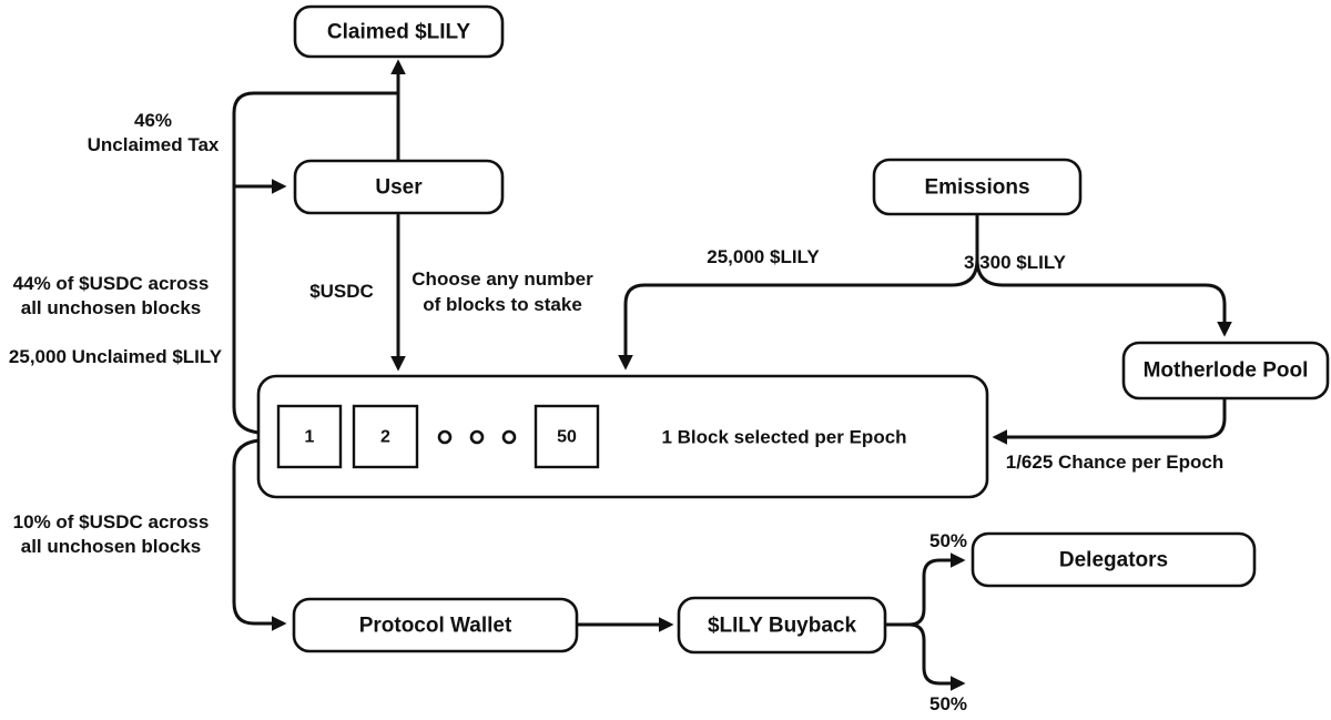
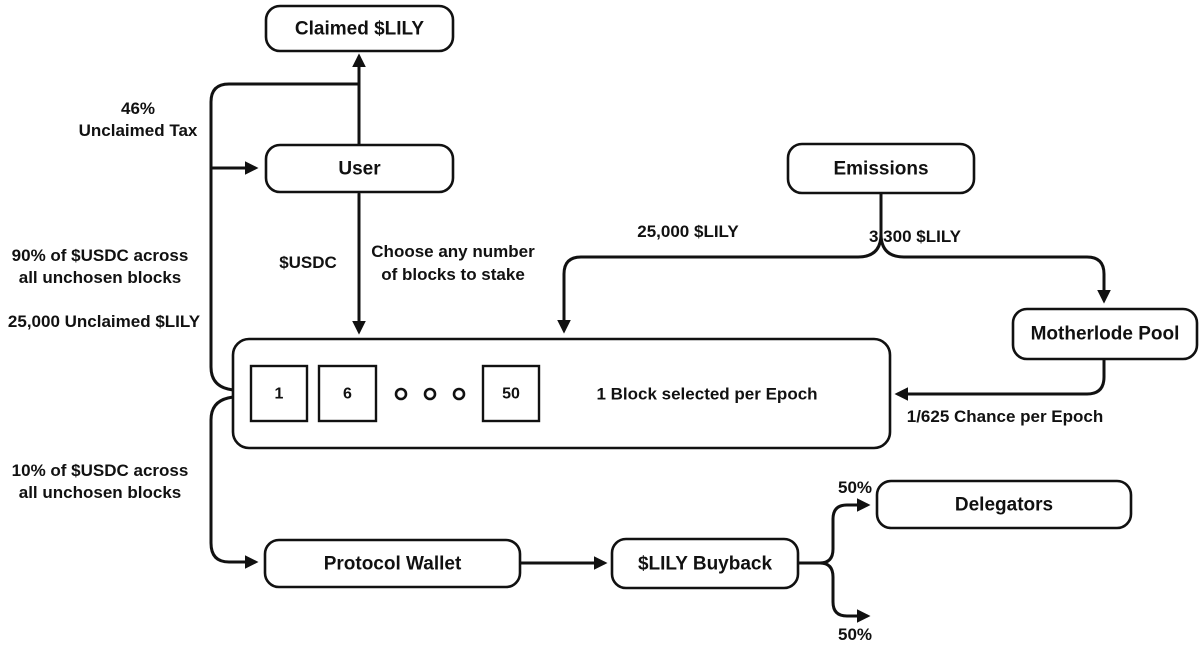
  Claimed $LILY
  User
  Emissions
  Motherlode Pool
  1
- 2
+ 6
  50
  1 Block selected per Epoch
  Protocol Wallet
  $LILY Buyback
  Delegators
  46%
  Unclaimed Tax
- 44% of $USDC across
+ 90% of $USDC across
  all unchosen blocks
  25,000 Unclaimed $LILY
  $USDC
  Choose any number
  of blocks to stake
  25,000 $LILY
  3,300 $LILY
  1/625 Chance per Epoch
  10% of $USDC across
  all unchosen blocks
  50%
  50%
